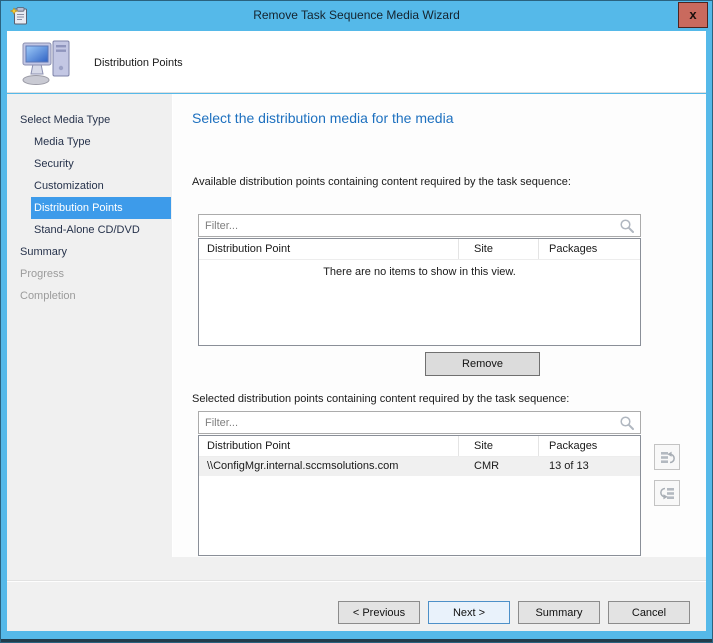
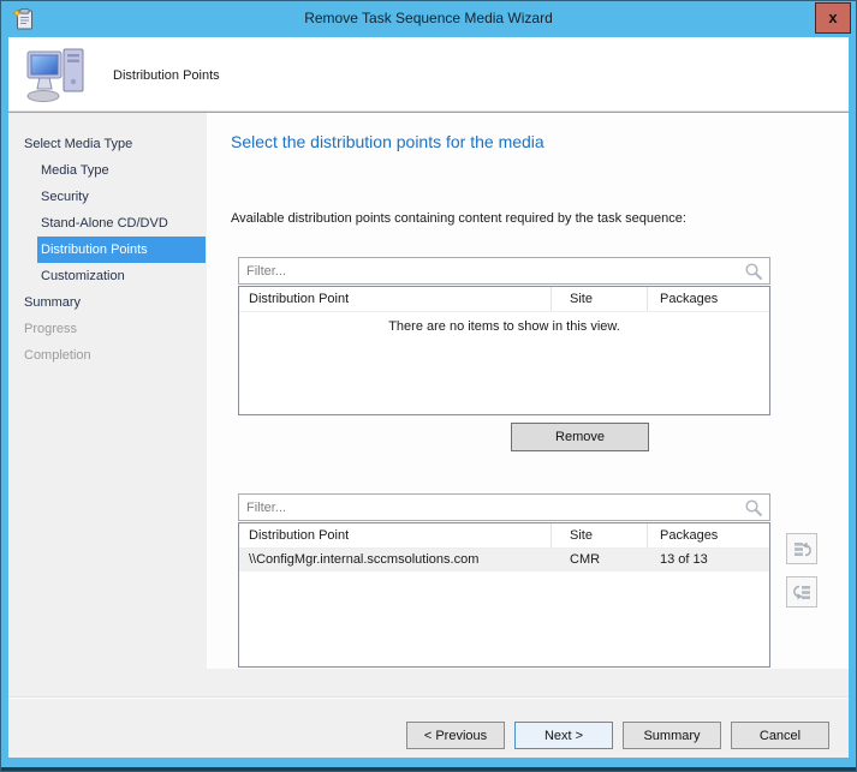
  Remove Task Sequence Media Wizard
  x
  Distribution Points
  Select Media Type
  Media Type
  Security
- Customization
+ Stand-Alone CD/DVD
  Distribution Points
- Stand-Alone CD/DVD
+ Customization
  Summary
  Progress
  Completion
- Select the distribution media for the media
+ Select the distribution points for the media
  Available distribution points containing content required by the task sequence:
  Filter...
  Distribution Point
  Site
  Packages
  There are no items to show in this view.
  Remove
- Selected distribution points containing content required by the task sequence:
  Filter...
  Distribution Point
  Site
  Packages
  \\ConfigMgr.internal.sccmsolutions.com
  CMR
  13 of 13
  < Previous
  Next >
  Summary
  Cancel
